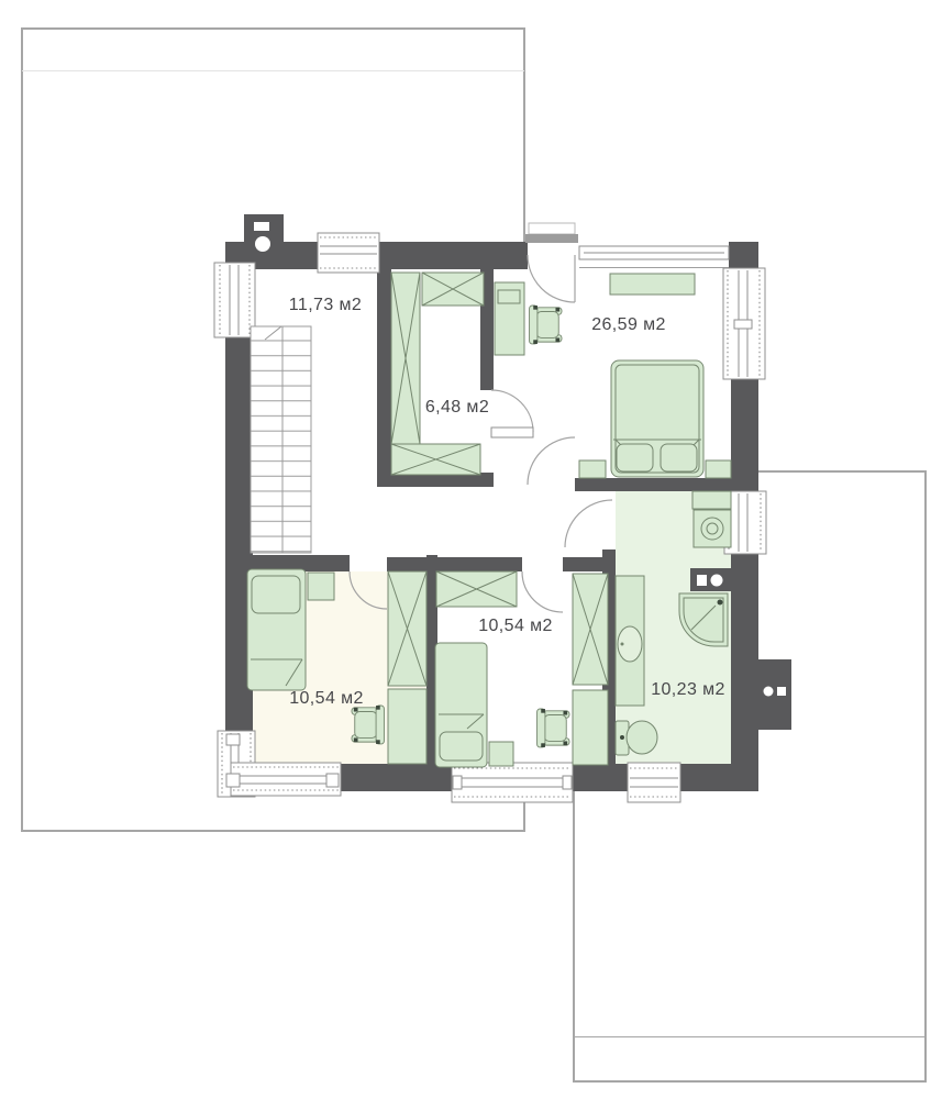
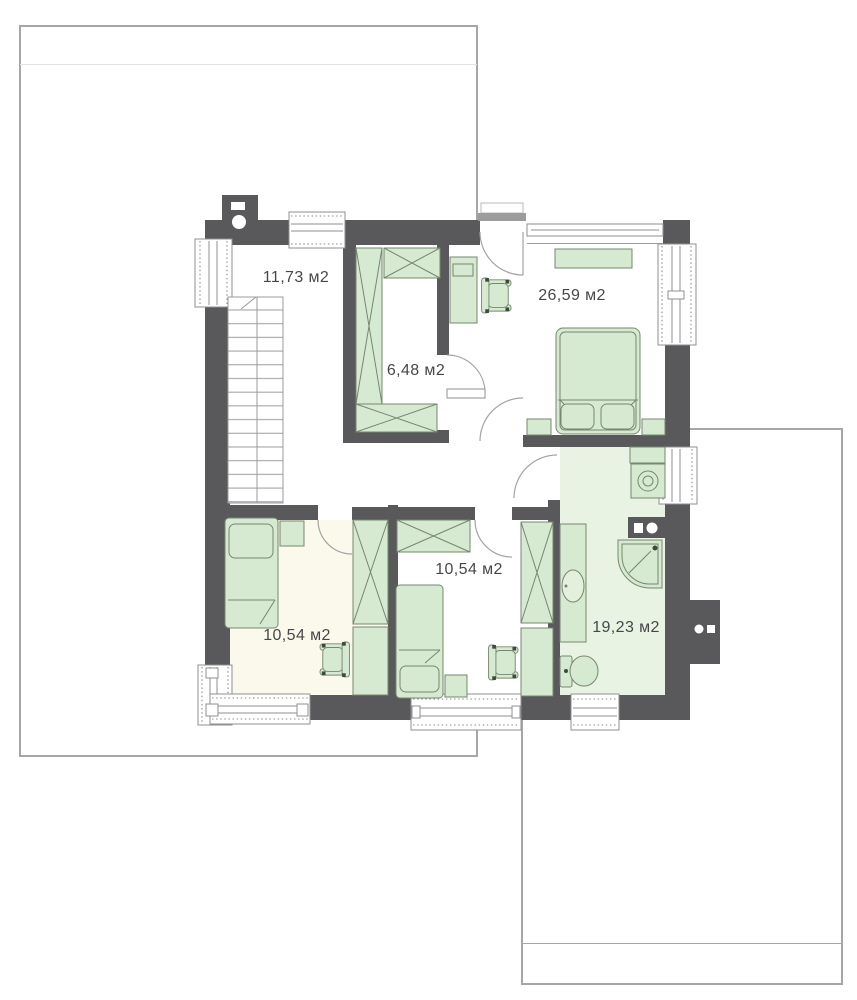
  11,73 м2
  6,48 м2
  26,59 м2
  10,54 м2
  10,54 м2
- 10,23 м2
+ 19,23 м2
